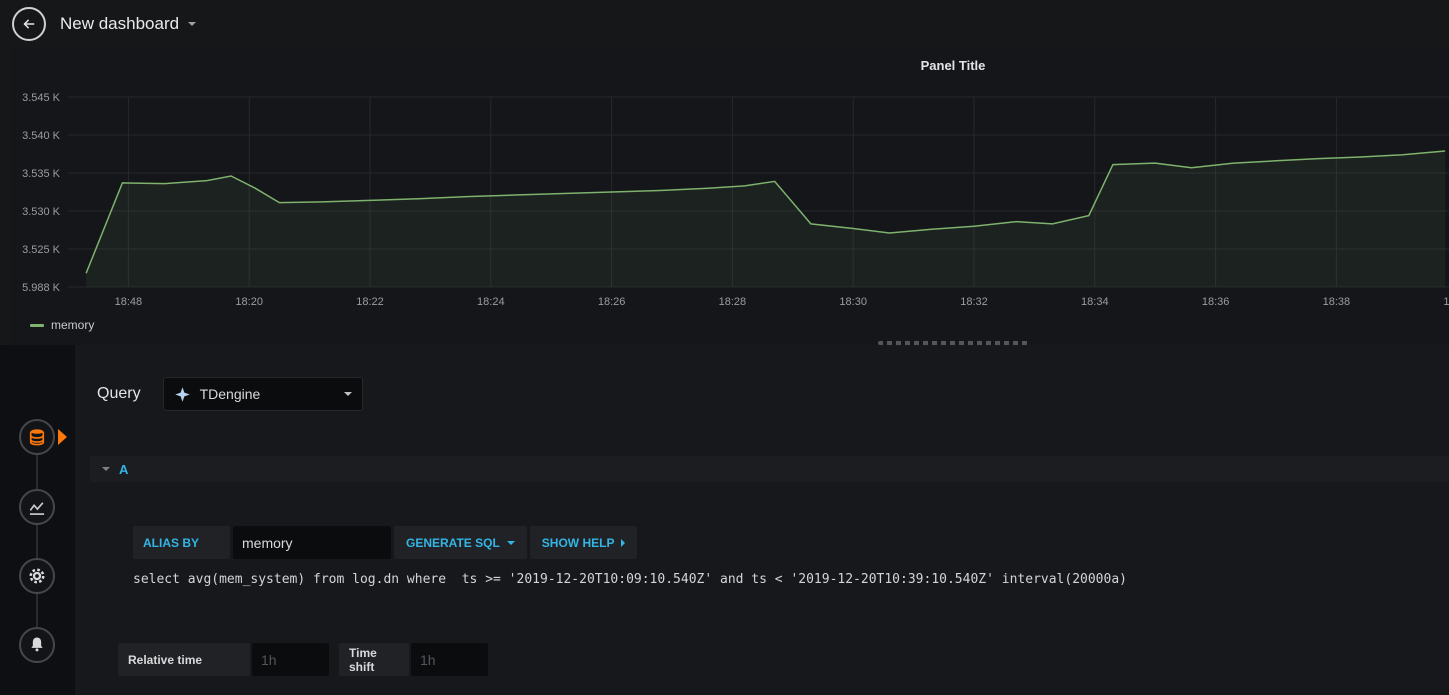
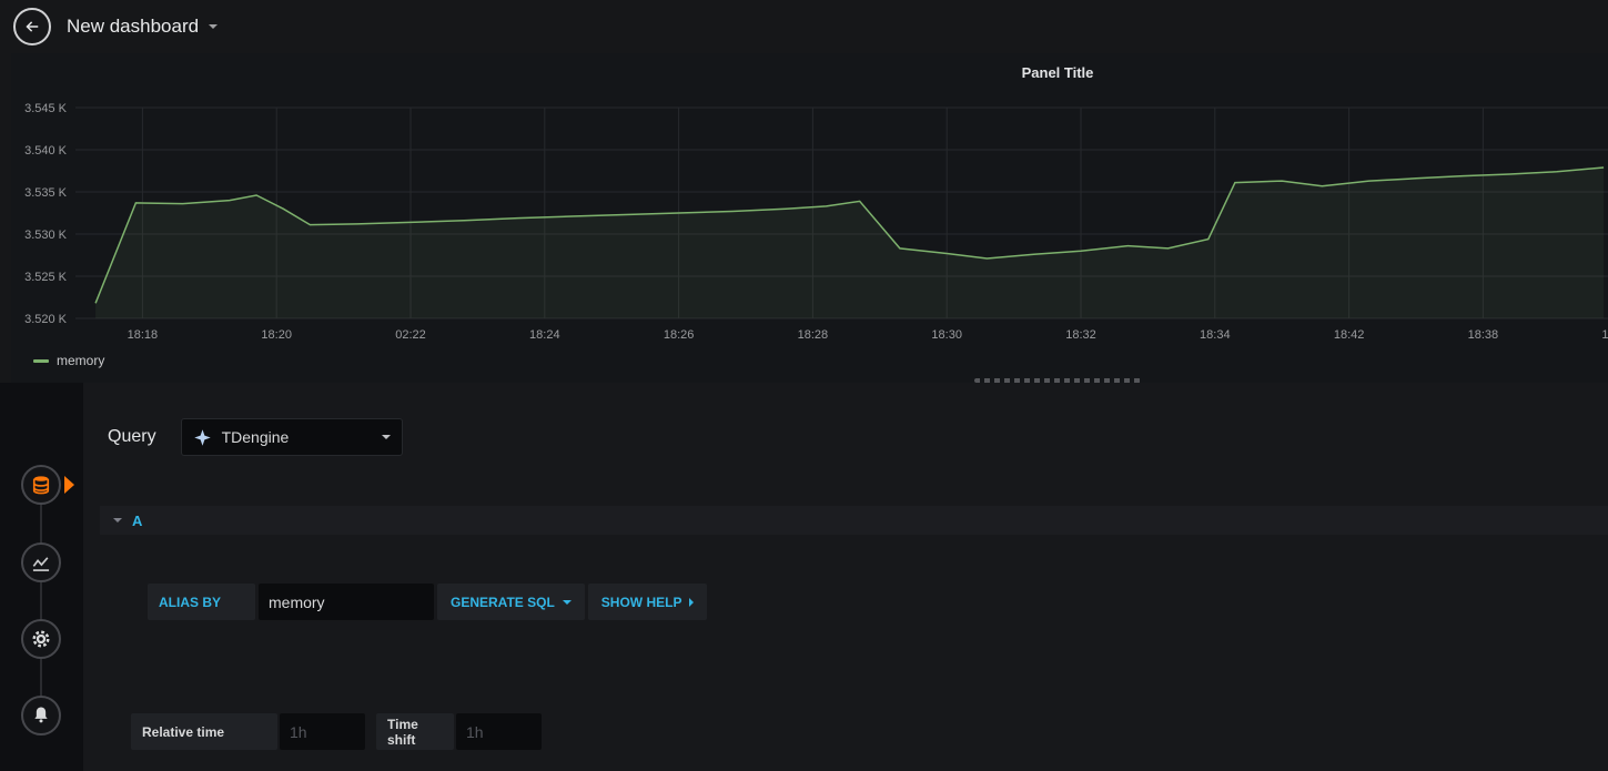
  New dashboard
  Panel Title
- 5.988 K
+ 3.520 K
  3.525 K
  3.530 K
  3.535 K
  3.540 K
  3.545 K
- 18:48
+ 18:18
  18:20
- 18:22
+ 02:22
  18:24
  18:26
  18:28
  18:30
  18:32
  18:34
- 18:36
+ 18:42
  18:38
  memory
  Query
  TDengine
  A
  ALIAS BY
  memory
  GENERATE SQL
  SHOW HELP
- select avg(mem_system) from log.dn where ts >= '2019-12-20T10:09:10.540Z' and ts < '2019-12-20T10:39:10.540Z' interval(20000a)
  Relative time
  1h
  Time shift
  1h
